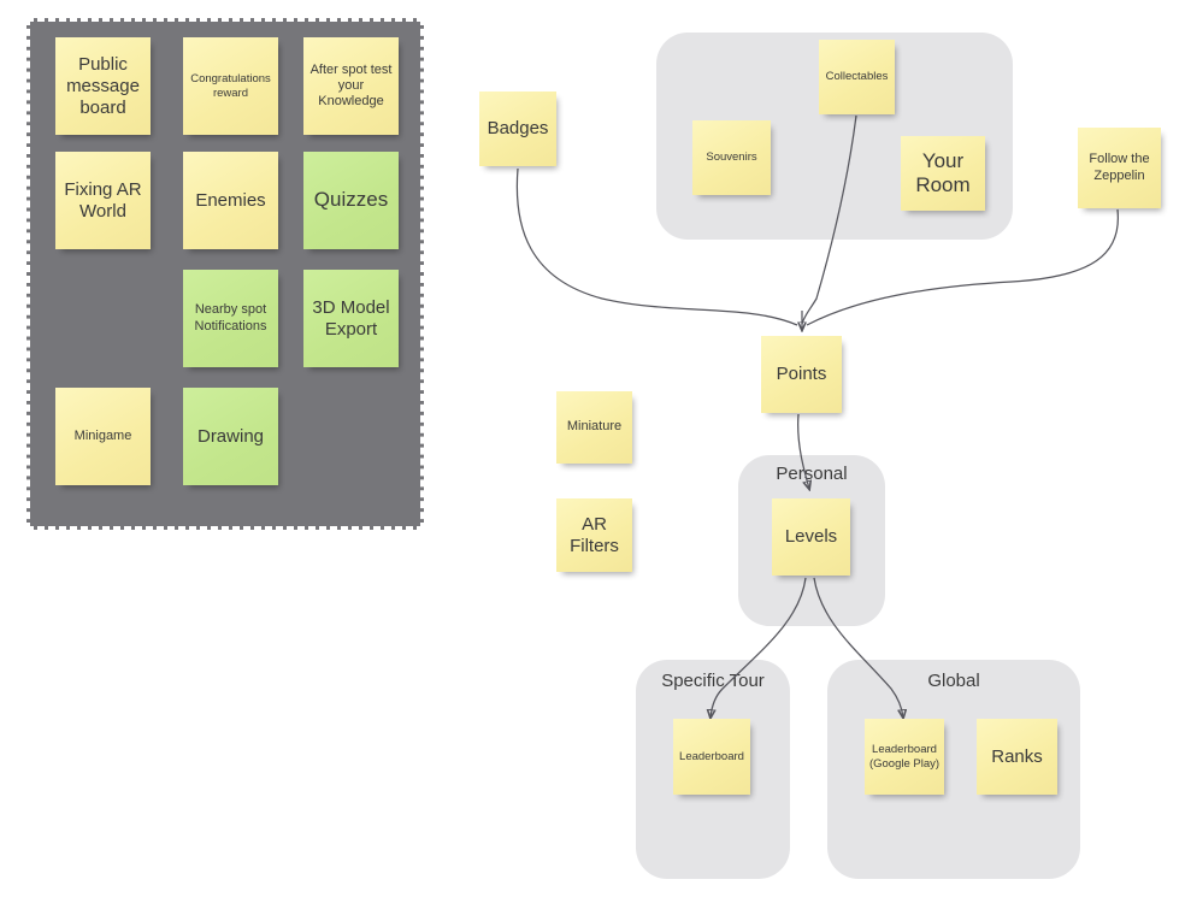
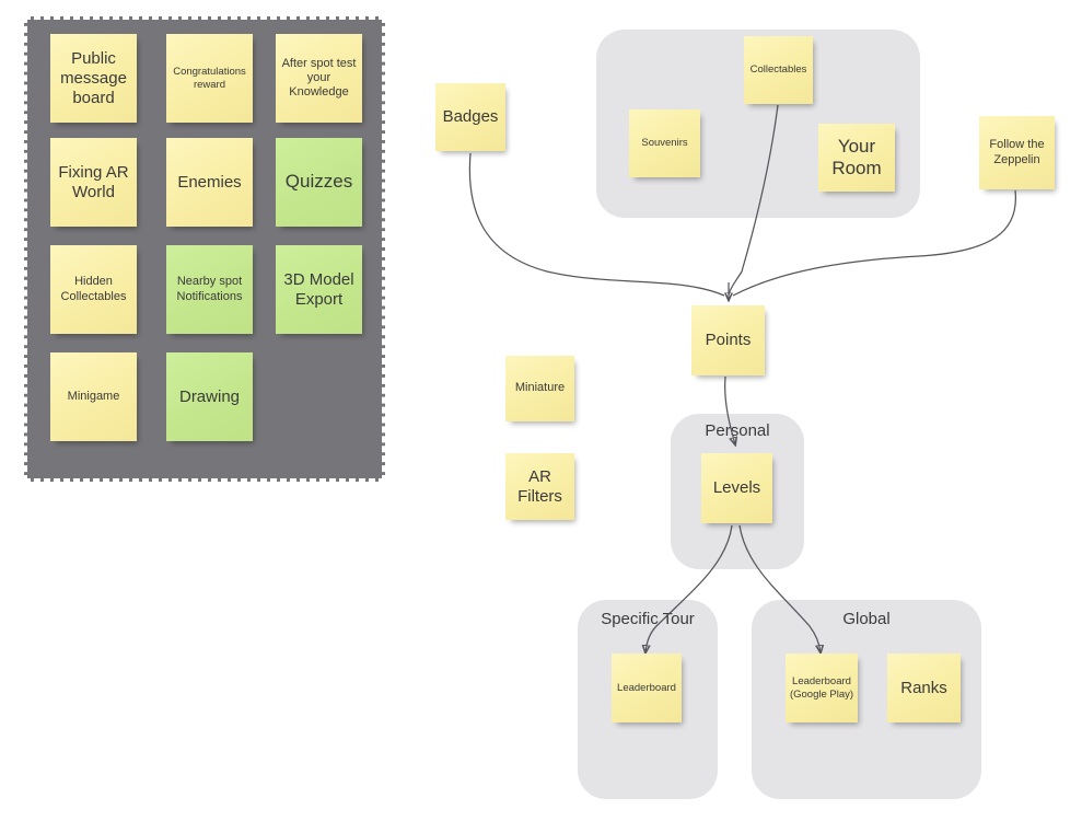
  Public message board
  Congratulations reward
  After spot test your Knowledge
  Fixing AR World
  Enemies
  Quizzes
+ Hidden Collectables
  Nearby spot Notifications
  3D Model Export
  Minigame
  Drawing
  Personal
  Specific Tour
  Global
  Badges
  Souvenirs
  Collectables
  Your Room
  Follow the Zeppelin
  Points
  Miniature
  AR Filters
  Levels
  Leaderboard
  Leaderboard (Google Play)
  Ranks
